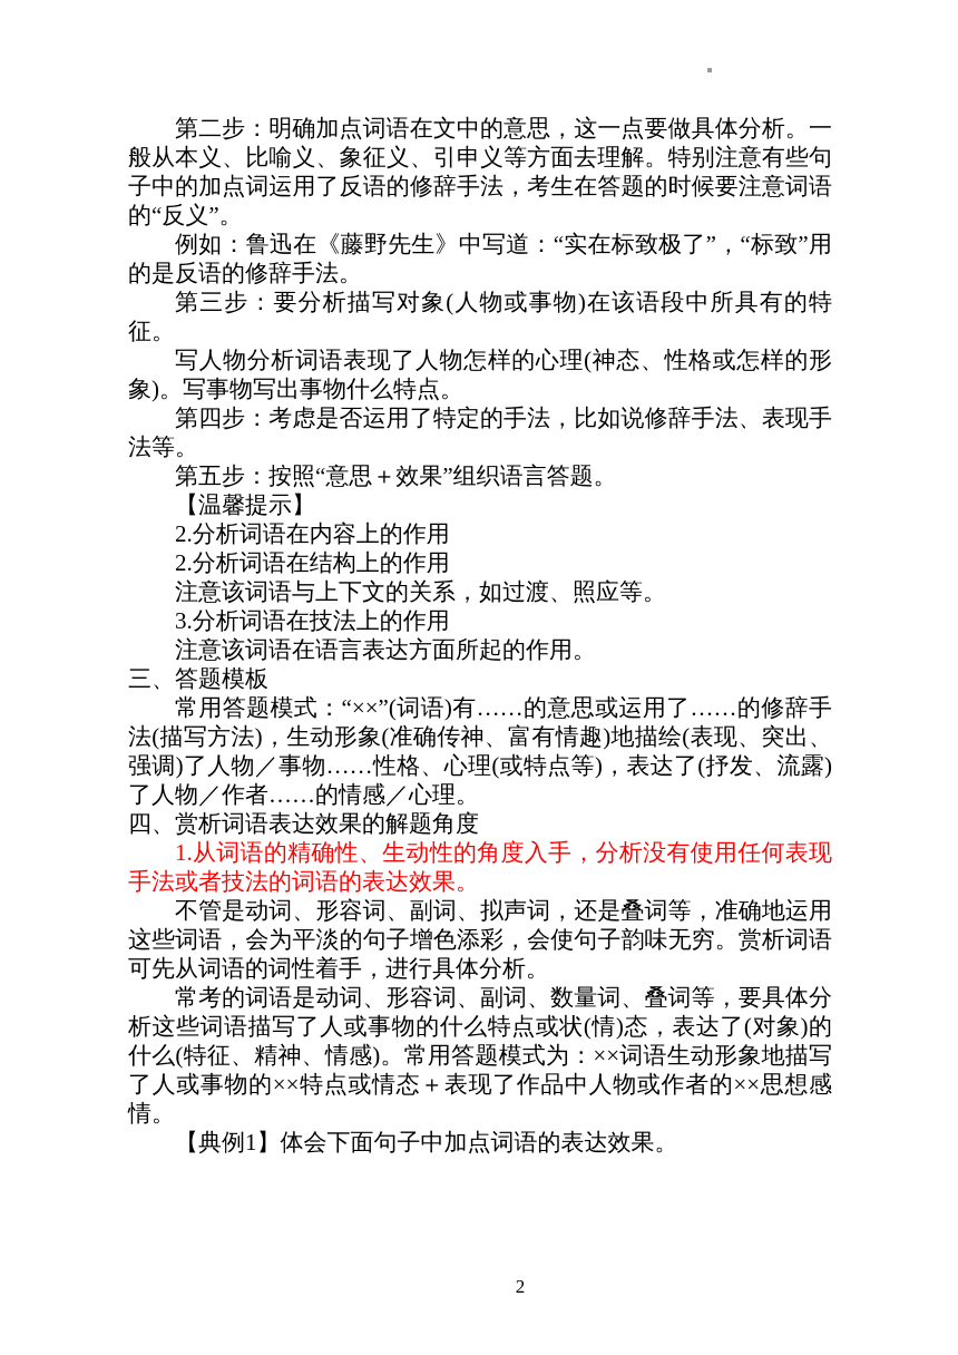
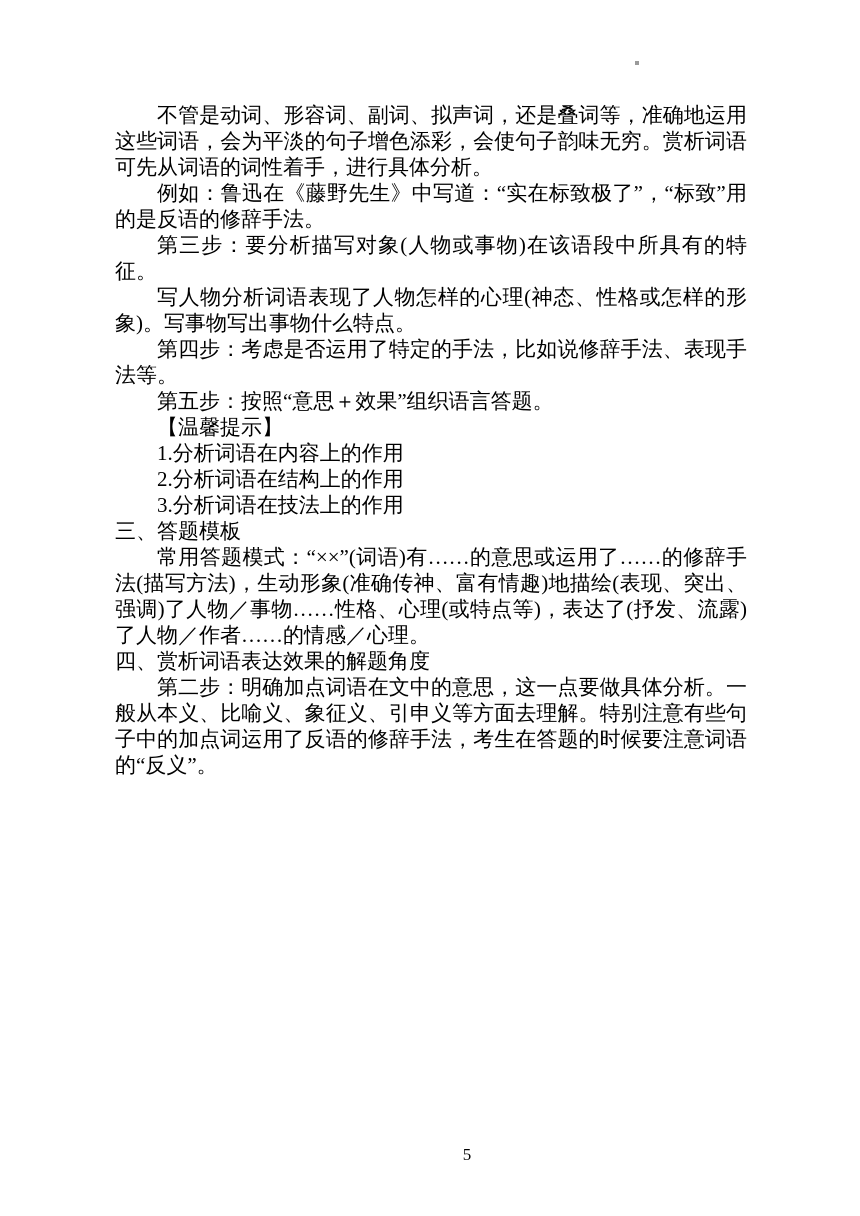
- 第二步：明确加点词语在文中的意思，这一点要做具体分析。一般从本义、比喻义、象征义、引申义等方面去理解。特别注意有些句子中的加点词运用了反语的修辞手法，考生在答题的时候要注意词语的“反义”。
+ 不管是动词、形容词、副词、拟声词，还是叠词等，准确地运用这些词语，会为平淡的句子增色添彩，会使句子韵味无穷。赏析词语可先从词语的词性着手，进行具体分析。
  例如：鲁迅在《藤野先生》中写道：“实在标致极了”，“标致”用的是反语的修辞手法。
  第三步：要分析描写对象(人物或事物)在该语段中所具有的特征。
  写人物分析词语表现了人物怎样的心理(神态、性格或怎样的形象)。写事物写出事物什么特点。
  第四步：考虑是否运用了特定的手法，比如说修辞手法、表现手法等。
  第五步：按照“意思＋效果”组织语言答题。
  【温馨提示】
- 2.分析词语在内容上的作用
+ 1.分析词语在内容上的作用
  2.分析词语在结构上的作用
- 注意该词语与上下文的关系，如过渡、照应等。
  3.分析词语在技法上的作用
- 注意该词语在语言表达方面所起的作用。
  三、答题模板
  常用答题模式：“××”(词语)有……的意思或运用了……的修辞手法(描写方法)，生动形象(准确传神、富有情趣)地描绘(表现、突出、强调)了人物／事物……性格、心理(或特点等)，表达了(抒发、流露)了人物／作者……的情感／心理。
  四、赏析词语表达效果的解题角度
- 1.从词语的精确性、生动性的角度入手，分析没有使用任何表现手法或者技法的词语的表达效果。
- 不管是动词、形容词、副词、拟声词，还是叠词等，准确地运用这些词语，会为平淡的句子增色添彩，会使句子韵味无穷。赏析词语可先从词语的词性着手，进行具体分析。
+ 第二步：明确加点词语在文中的意思，这一点要做具体分析。一般从本义、比喻义、象征义、引申义等方面去理解。特别注意有些句子中的加点词运用了反语的修辞手法，考生在答题的时候要注意词语的“反义”。
- 常考的词语是动词、形容词、副词、数量词、叠词等，要具体分析这些词语描写了人或事物的什么特点或状(情)态，表达了(对象)的什么(特征、精神、情感)。常用答题模式为：××词语生动形象地描写了人或事物的××特点或情态＋表现了作品中人物或作者的××思想感情。
- 【典例1】体会下面句子中加点词语的表达效果。
- 2
+ 5
